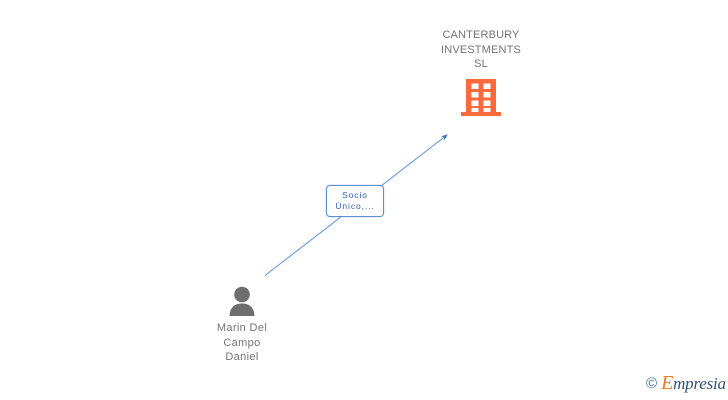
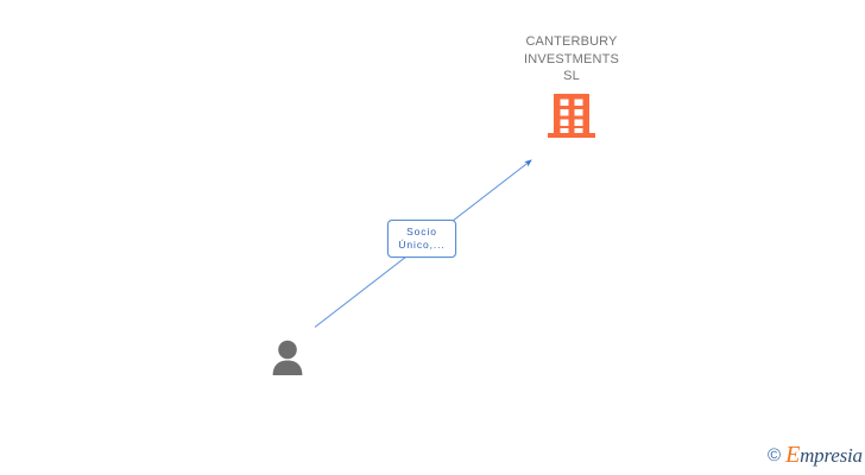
  CANTERBURY
  INVESTMENTS
  SL
  Socio
  Único,...
- Marin Del
- Campo
- Daniel
  ©
  Empresia
